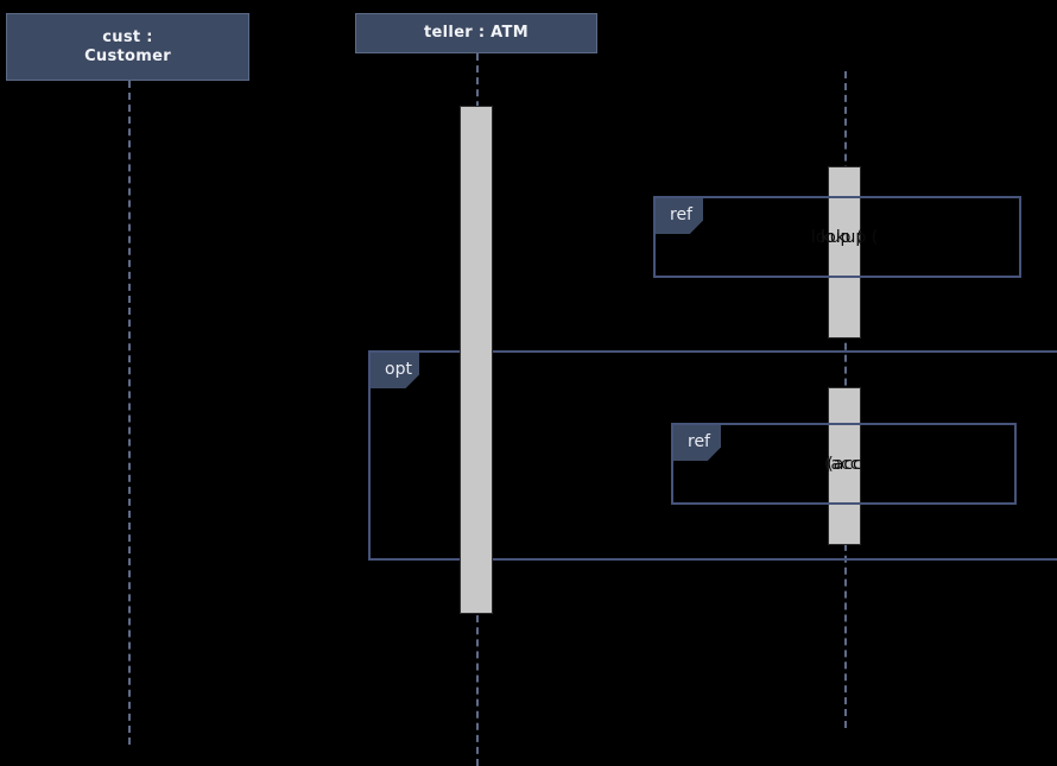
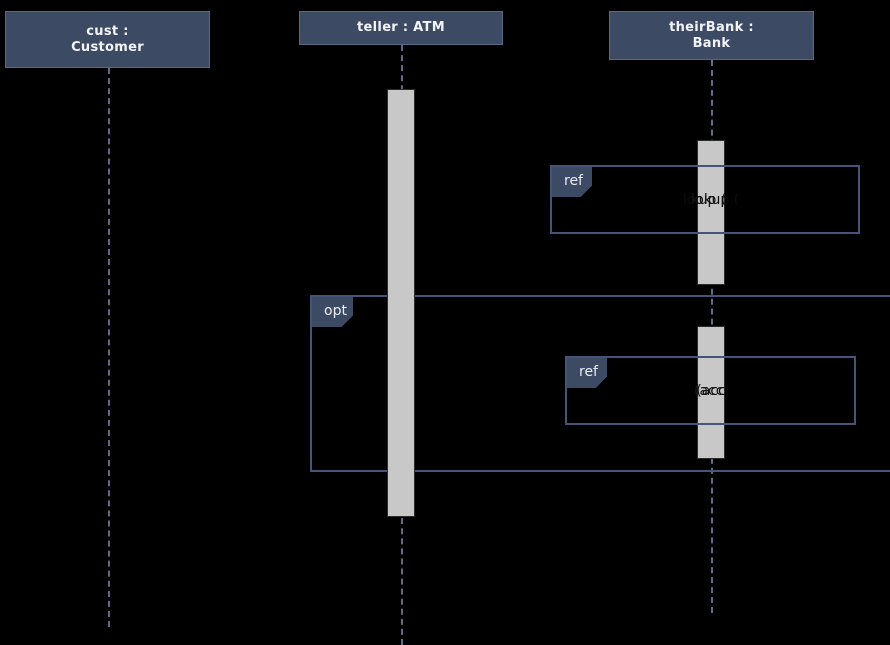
  cust :
  Customer
  teller : ATM
+ theirBank :
+ Bank
  opt
  lookup (
  kup (
  ref
  (acc
  ref
